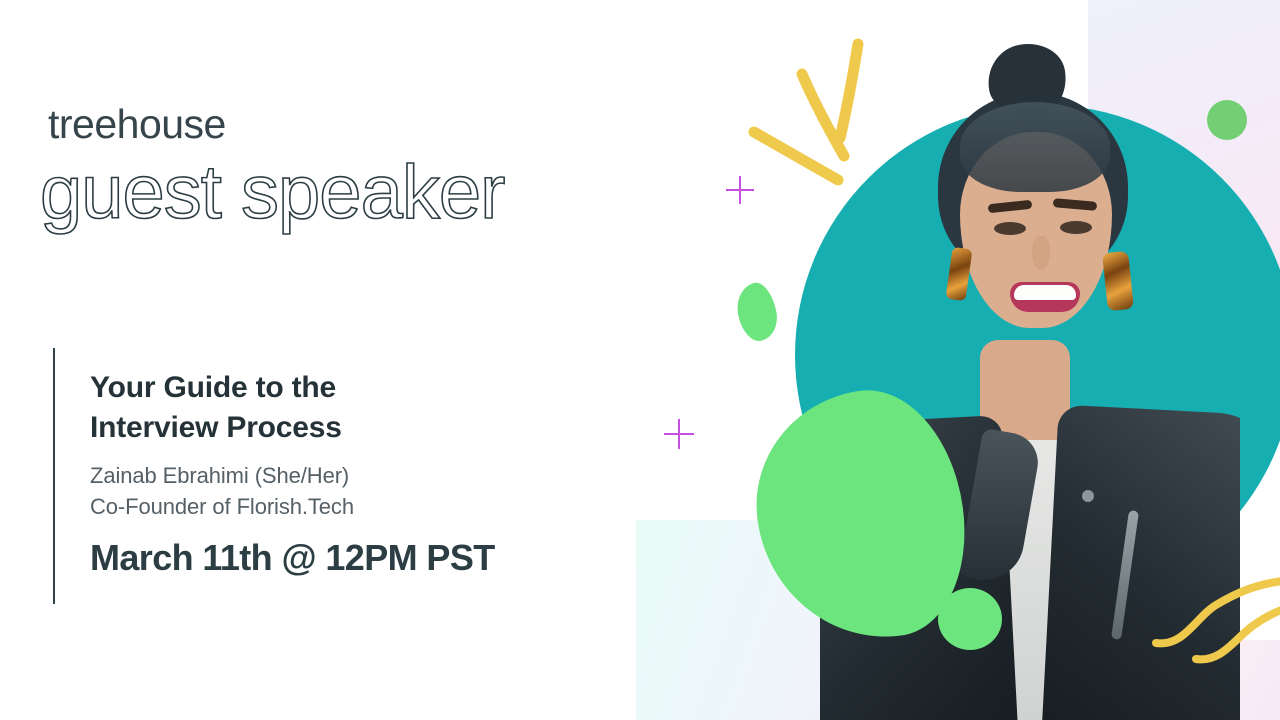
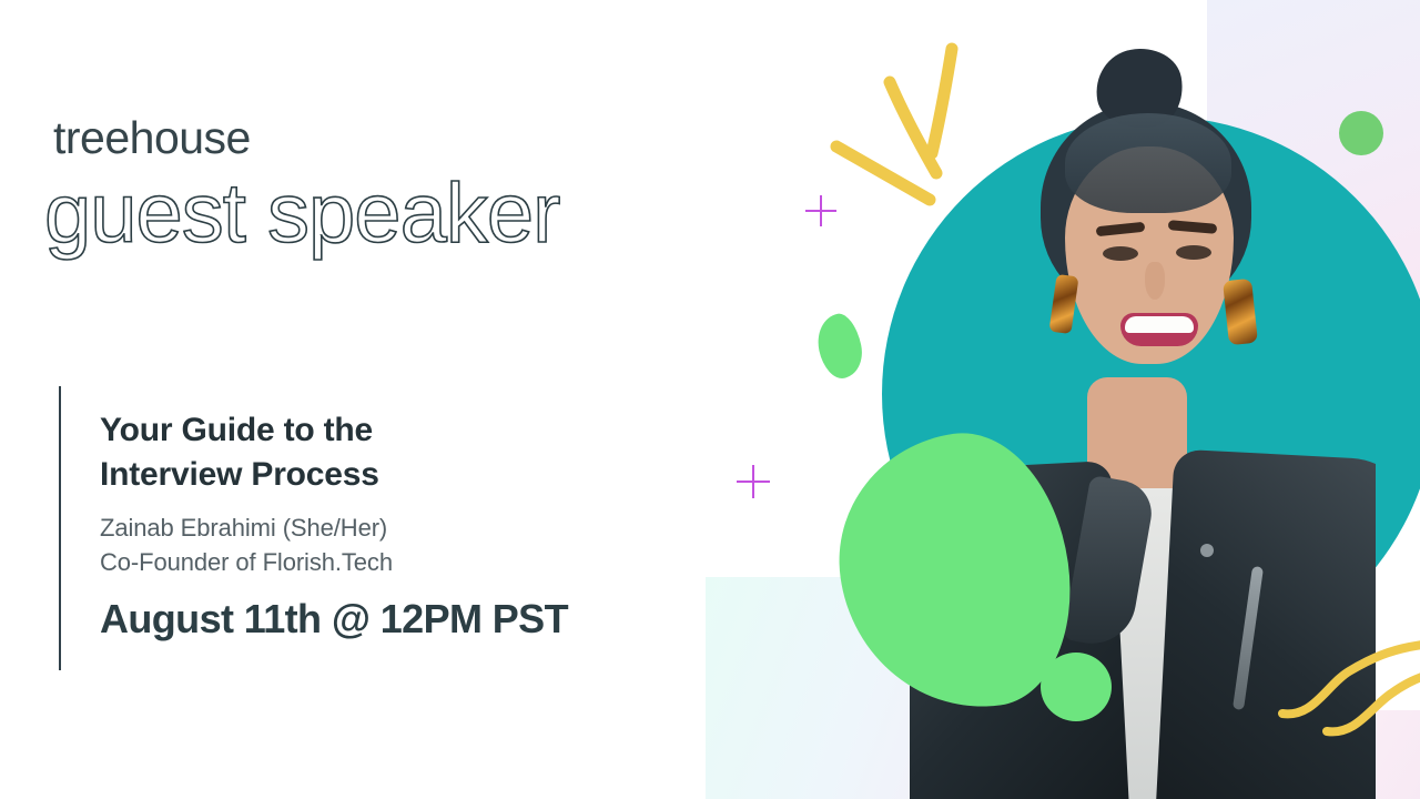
  treehouse
  guest speaker
  Your Guide to the
  Interview Process
  Zainab Ebrahimi (She/Her)
  Co-Founder of Florish.Tech
- March 11th @ 12PM PST
+ August 11th @ 12PM PST
